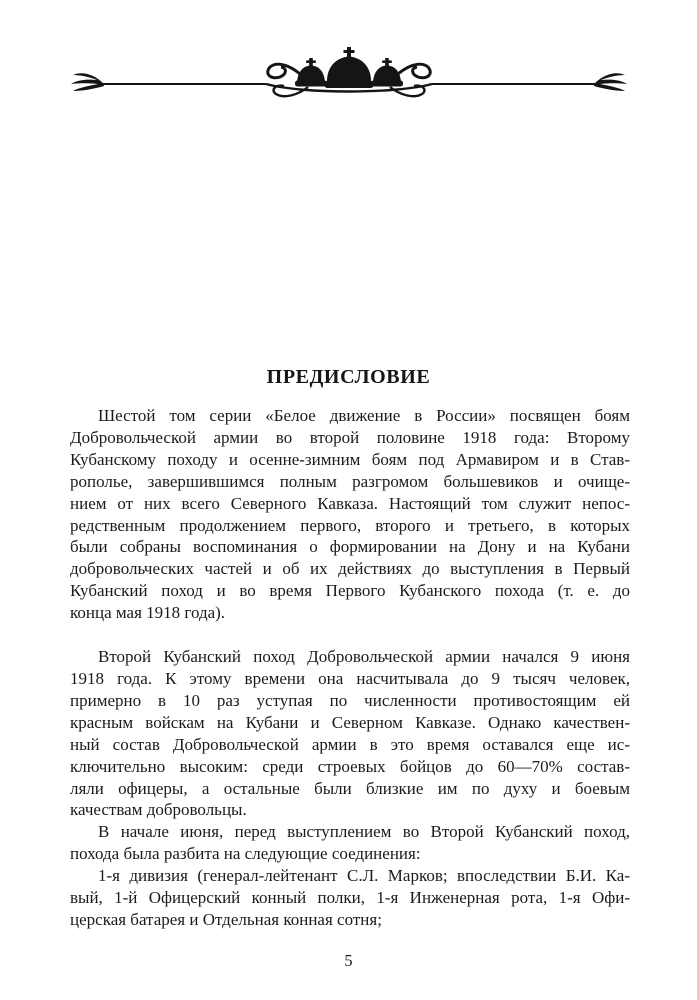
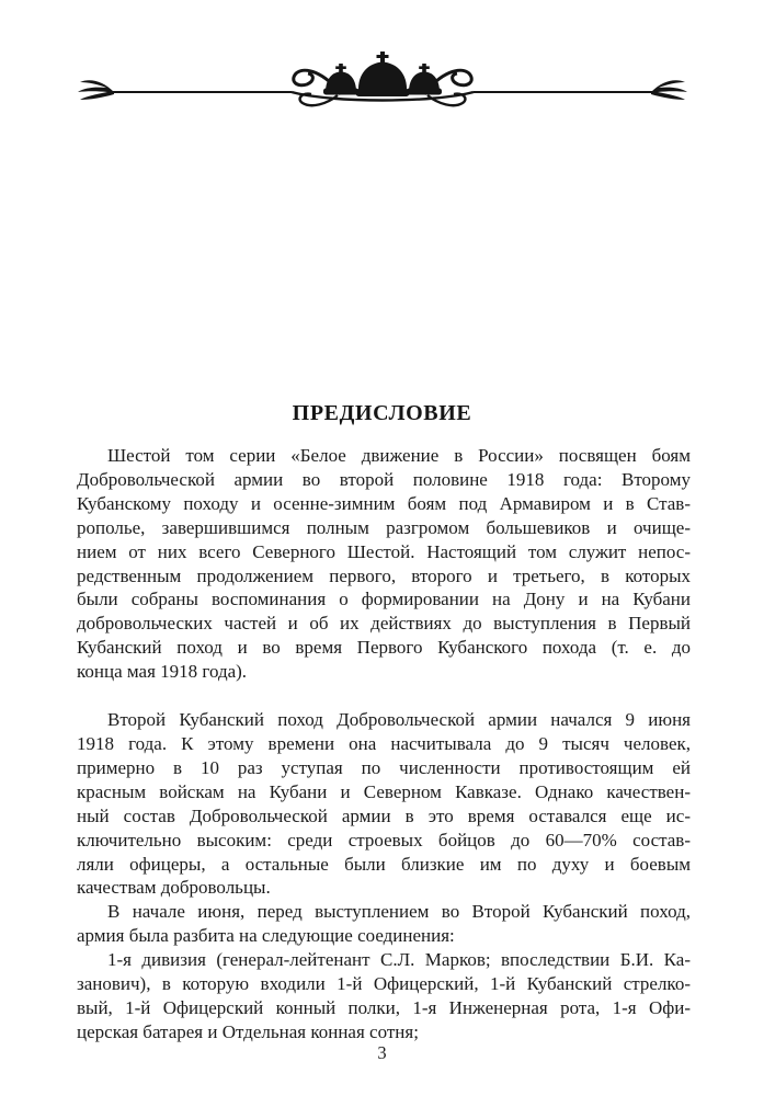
  ПРЕДИСЛОВИЕ
  Шестой том серии «Белое движение в России» посвящен боям
  Добровольческой армии во второй половине 1918 года: Второму
  Кубанскому походу и осенне-зимним боям под Армавиром и в Став-
  рополье, завершившимся полным разгромом большевиков и очище-
- нием от них всего Северного Кавказа. Настоящий том служит непос-
+ нием от них всего Северного Шестой. Настоящий том служит непос-
  редственным продолжением первого, второго и третьего, в которых
  были собраны воспоминания о формировании на Дону и на Кубани
  добровольческих частей и об их действиях до выступления в Первый
  Кубанский поход и во время Первого Кубанского похода (т. е. до
  конца мая 1918 года).
  Второй Кубанский поход Добровольческой армии начался 9 июня
  1918 года. К этому времени она насчитывала до 9 тысяч человек,
  примерно в 10 раз уступая по численности противостоящим ей
  красным войскам на Кубани и Северном Кавказе. Однако качествен-
  ный состав Добровольческой армии в это время оставался еще ис-
  ключительно высоким: среди строевых бойцов до 60—70% состав-
  ляли офицеры, а остальные были близкие им по духу и боевым
  качествам добровольцы.
  В начале июня, перед выступлением во Второй Кубанский поход,
- похода была разбита на следующие соединения:
+ армия была разбита на следующие соединения:
  1-я дивизия (генерал-лейтенант С.Л. Марков; впоследствии Б.И. Ка-
+ занович), в которую входили 1-й Офицерский, 1-й Кубанский стрелко-
  вый, 1-й Офицерский конный полки, 1-я Инженерная рота, 1-я Офи-
  церская батарея и Отдельная конная сотня;
- 5
+ 3
